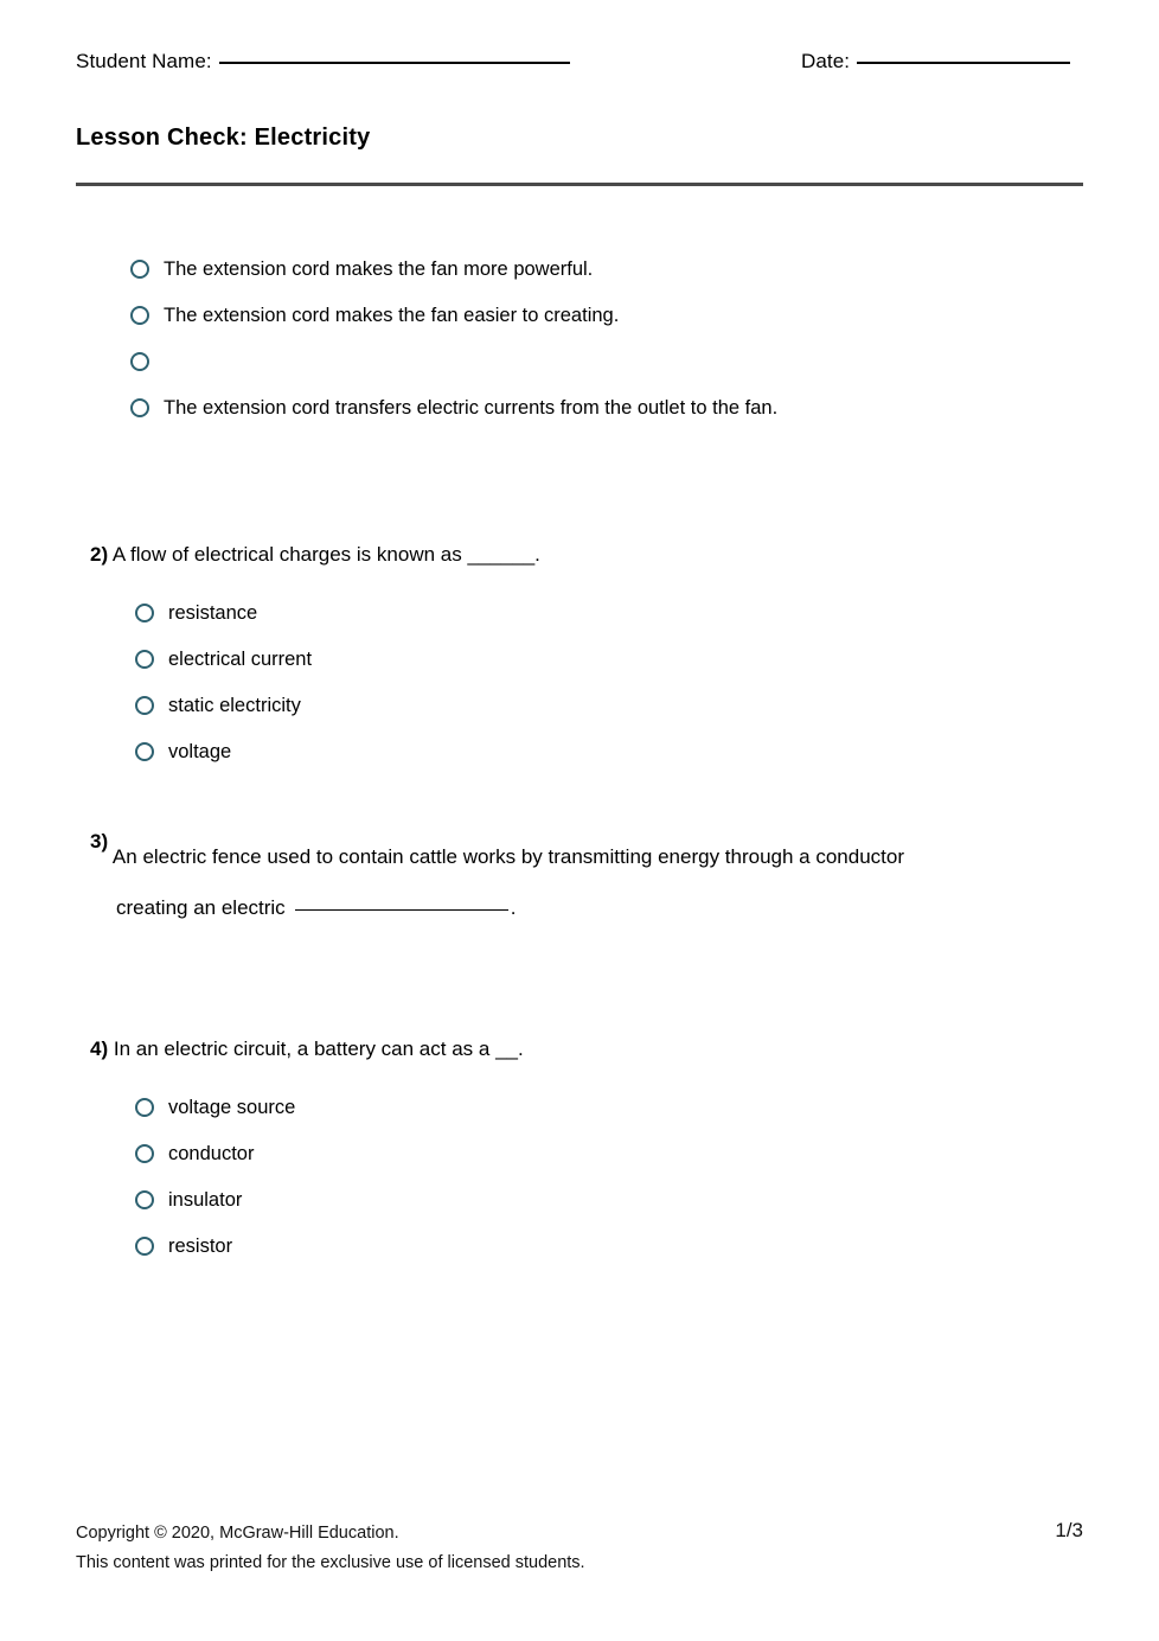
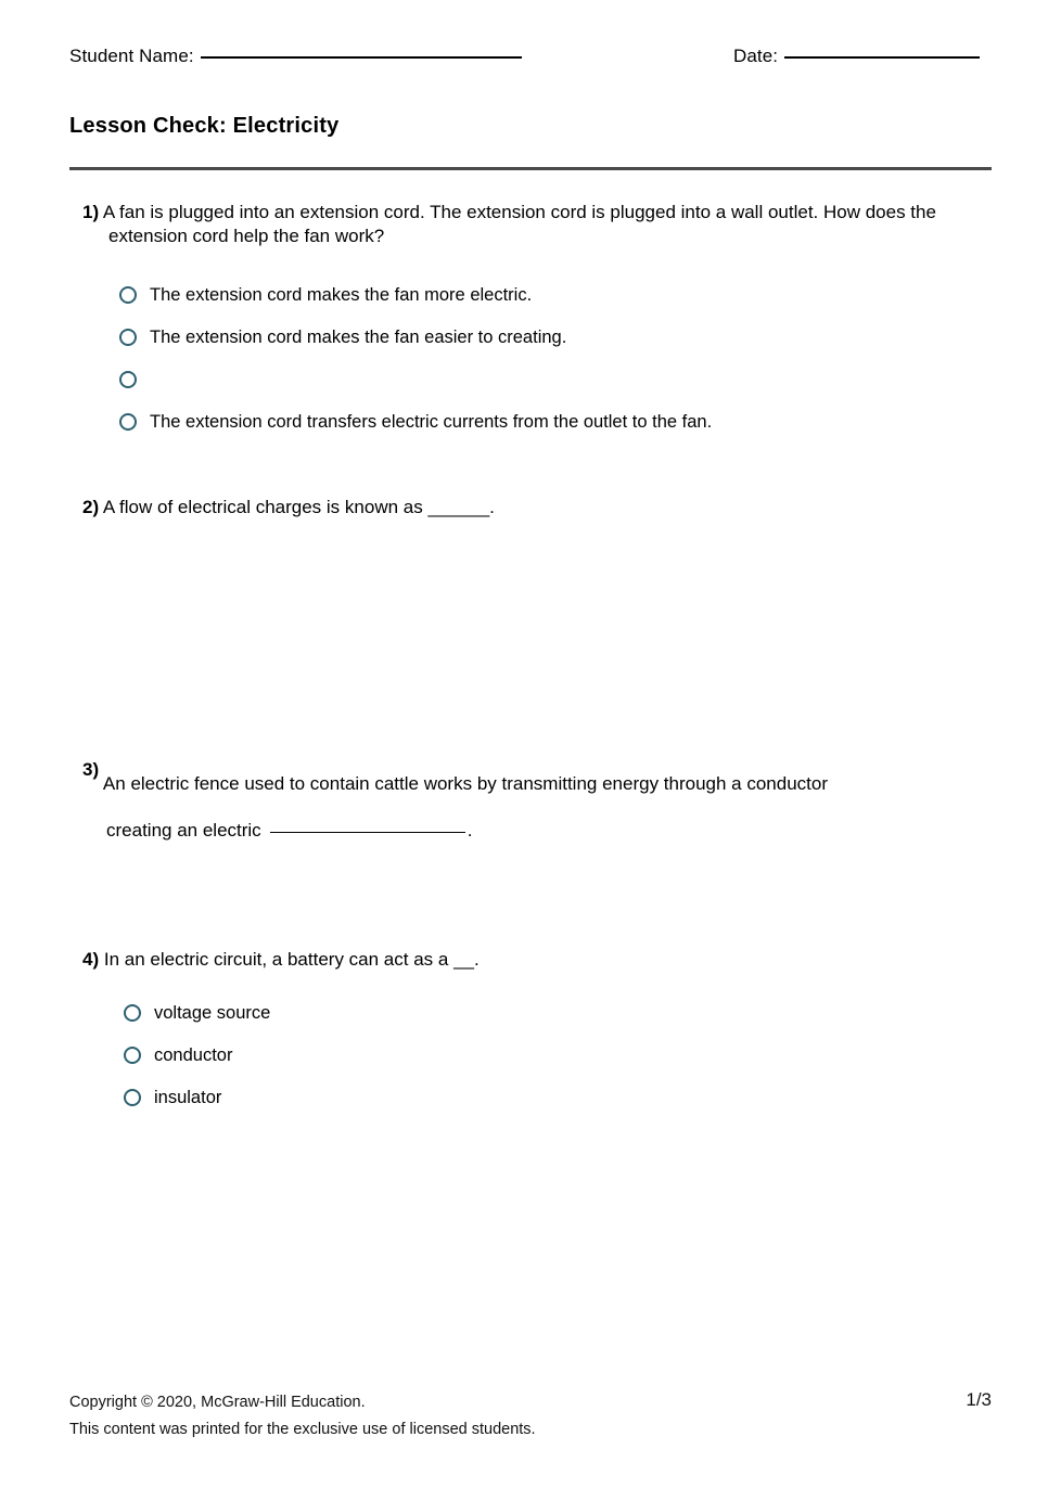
  Student Name:
  Date:
  Lesson Check: Electricity
+ 1) A fan is plugged into an extension cord. The extension cord is plugged into a wall outlet. How does the extension cord help the fan work?
- The extension cord makes the fan more powerful.
+ The extension cord makes the fan more electric.
  The extension cord makes the fan easier to creating.
  The extension cord transfers electric currents from the outlet to the fan.
  2) A flow of electrical charges is known as ______.
- resistance
- electrical current
- static electricity
- voltage
  3) An electric fence used to contain cattle works by transmitting energy through a conductor
  creating an electric
  .
  4) In an electric circuit, a battery can act as a __.
  voltage source
  conductor
  insulator
- resistor
  Copyright © 2020, McGraw-Hill Education.
  This content was printed for the exclusive use of licensed students.
  1/3
